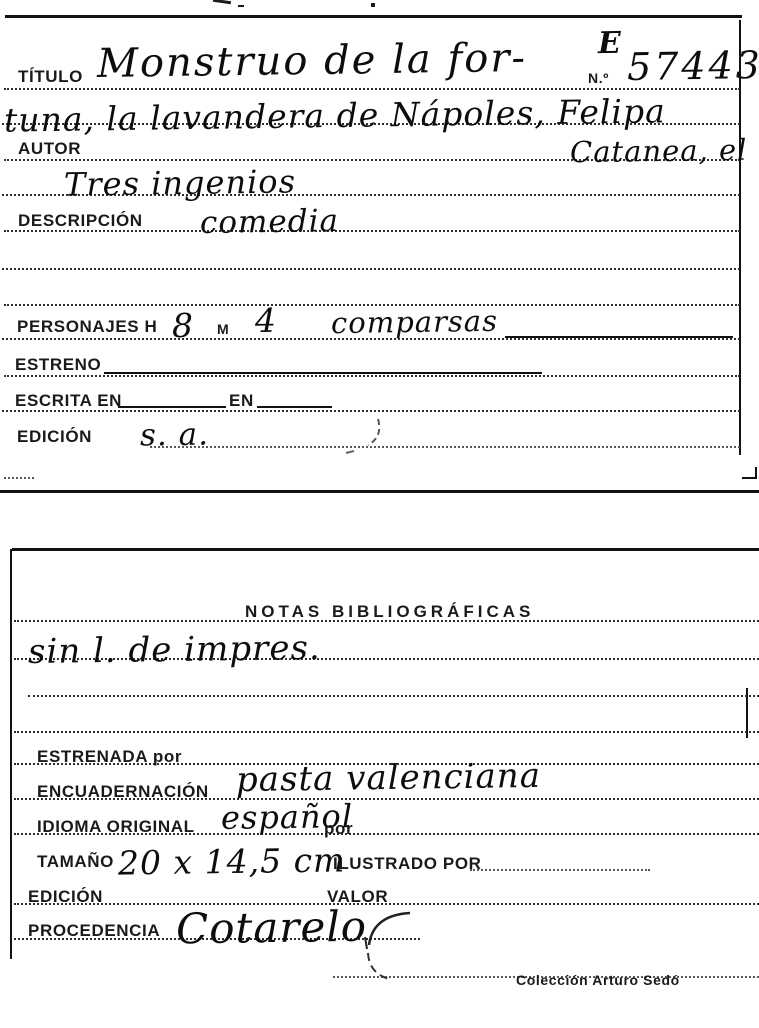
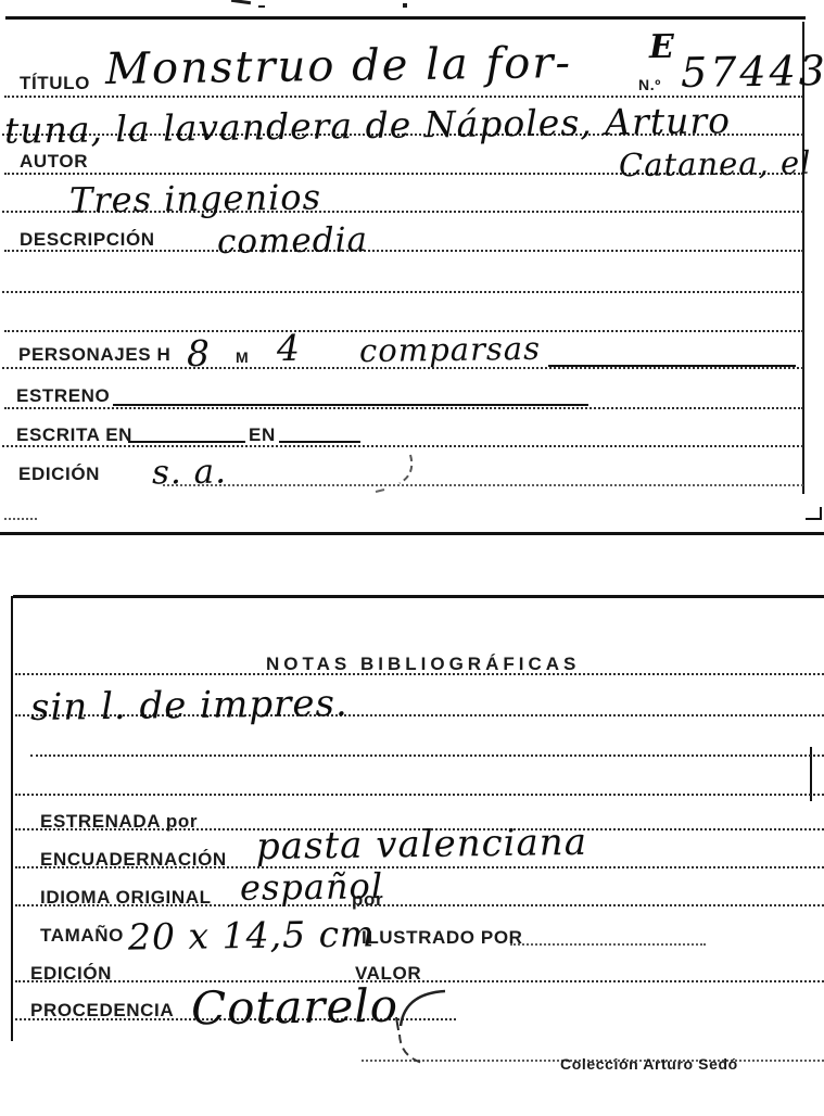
  TÍTULO
  N.º
  AUTOR
  DESCRIPCIÓN
  PERSONAJES H
  M
  ESTRENO
  ESCRITA EN
  EN
  EDICIÓN
  E
  57443
  Monstruo de la for-
- tuna, la lavandera de Nápoles, Felipa
+ tuna, la lavandera de Nápoles, Arturo
  Catanea, el
  Tres ingenios
  comedia
  8
  4
  comparsas
  s. a.
  NOTAS BIBLIOGRÁFICAS
  ESTRENADA por
  ENCUADERNACIÓN
  IDIOMA ORIGINAL
  por
  TAMAÑO
  ILUSTRADO POR
  EDICIÓN
  VALOR
  PROCEDENCIA
  Colección Arturo Sedó
  sin l. de impres.
  pasta valenciana
  español
  20 x 14,5 cm
  Cotarelo
